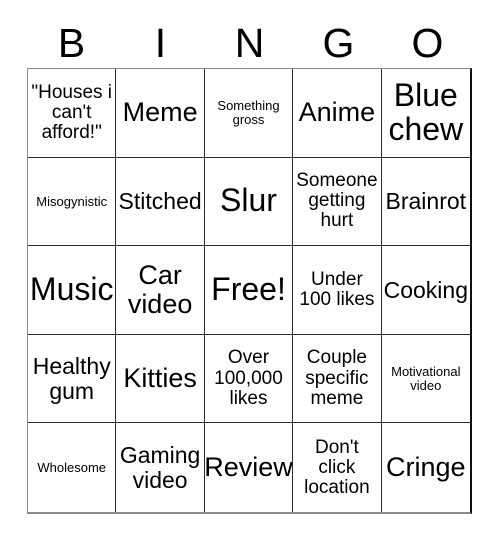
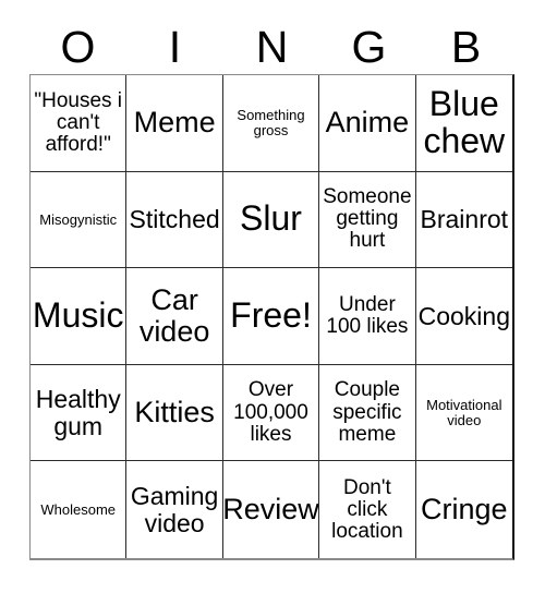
- B
+ O
  I
  N
  G
- O
+ B
  "Houses i can't afford!"
  Meme
  Something gross
  Anime
  Blue chew
  Misogynistic
  Stitched
  Slur
  Someone getting hurt
  Brainrot
  Music
  Car video
  Free!
  Under 100 likes
  Cooking
  Healthy gum
  Kitties
  Over 100,000 likes
  Couple specific meme
  Motivational video
  Wholesome
  Gaming video
  Review
  Don't click location
  Cringe
